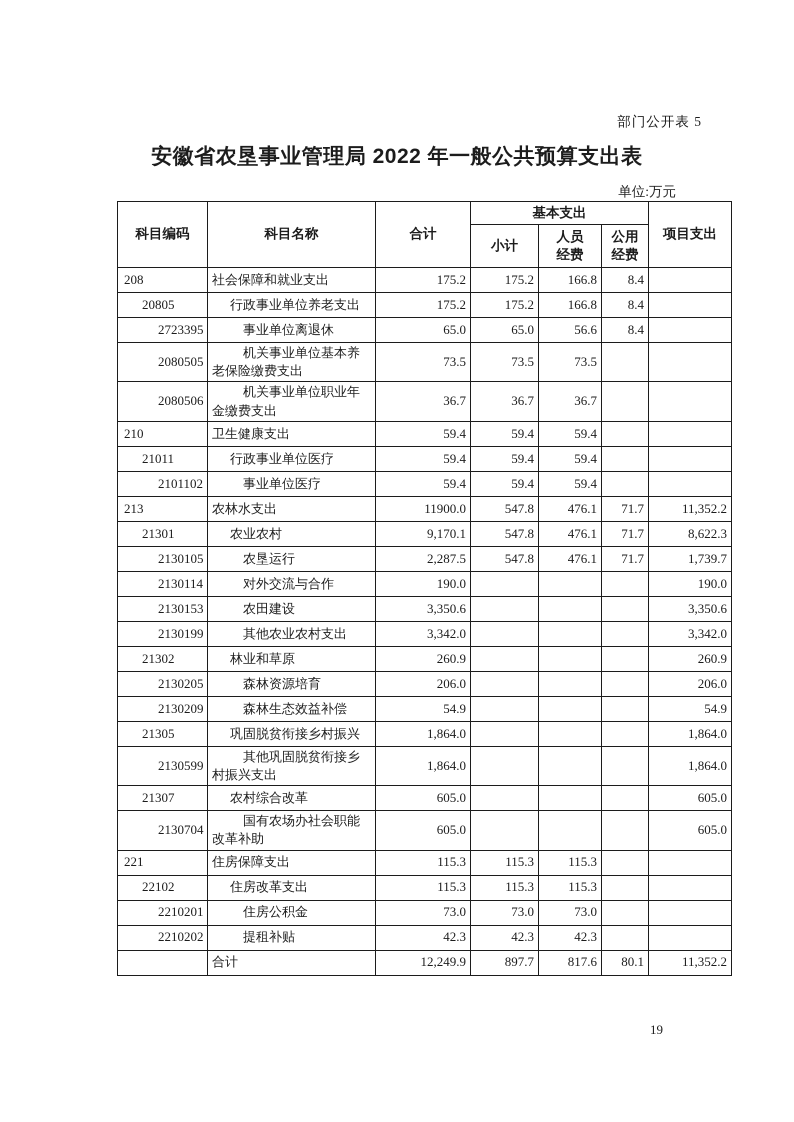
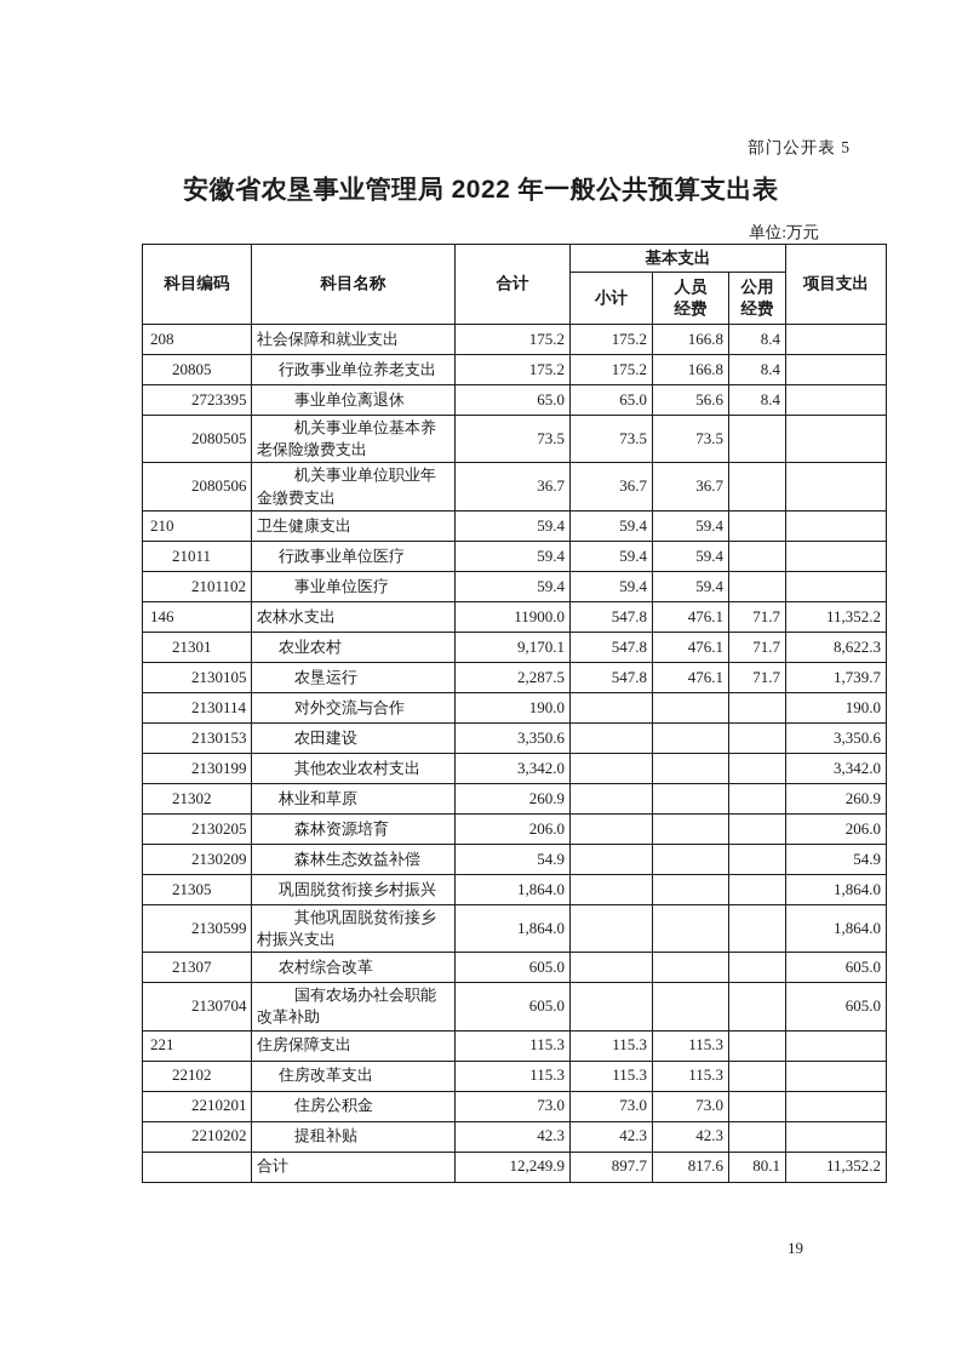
  部门公开表 5
  安徽省农垦事业管理局 2022 年一般公共预算支出表
  单位:万元
  科目编码	科目名称	合计	基本支出	项目支出
  小计	人员经费	公用经费
  208	社会保障和就业支出	175.2	175.2	166.8	8.4
  20805	行政事业单位养老支出	175.2	175.2	166.8	8.4
  2723395	事业单位离退休	65.0	65.0	56.6	8.4
  2080505	机关事业单位基本养老保险缴费支出	73.5	73.5	73.5
  2080506	机关事业单位职业年金缴费支出	36.7	36.7	36.7
  210	卫生健康支出	59.4	59.4	59.4
  21011	行政事业单位医疗	59.4	59.4	59.4
  2101102	事业单位医疗	59.4	59.4	59.4
- 213	农林水支出	11900.0	547.8	476.1	71.7	11,352.2
+ 146	农林水支出	11900.0	547.8	476.1	71.7	11,352.2
  21301	农业农村	9,170.1	547.8	476.1	71.7	8,622.3
  2130105	农垦运行	2,287.5	547.8	476.1	71.7	1,739.7
  2130114	对外交流与合作	190.0				190.0
  2130153	农田建设	3,350.6				3,350.6
  2130199	其他农业农村支出	3,342.0				3,342.0
  21302	林业和草原	260.9				260.9
  2130205	森林资源培育	206.0				206.0
  2130209	森林生态效益补偿	54.9				54.9
  21305	巩固脱贫衔接乡村振兴	1,864.0				1,864.0
  2130599	其他巩固脱贫衔接乡村振兴支出	1,864.0				1,864.0
  21307	农村综合改革	605.0				605.0
  2130704	国有农场办社会职能改革补助	605.0				605.0
  221	住房保障支出	115.3	115.3	115.3
  22102	住房改革支出	115.3	115.3	115.3
  2210201	住房公积金	73.0	73.0	73.0
  2210202	提租补贴	42.3	42.3	42.3
  	合计	12,249.9	897.7	817.6	80.1	11,352.2
  19
